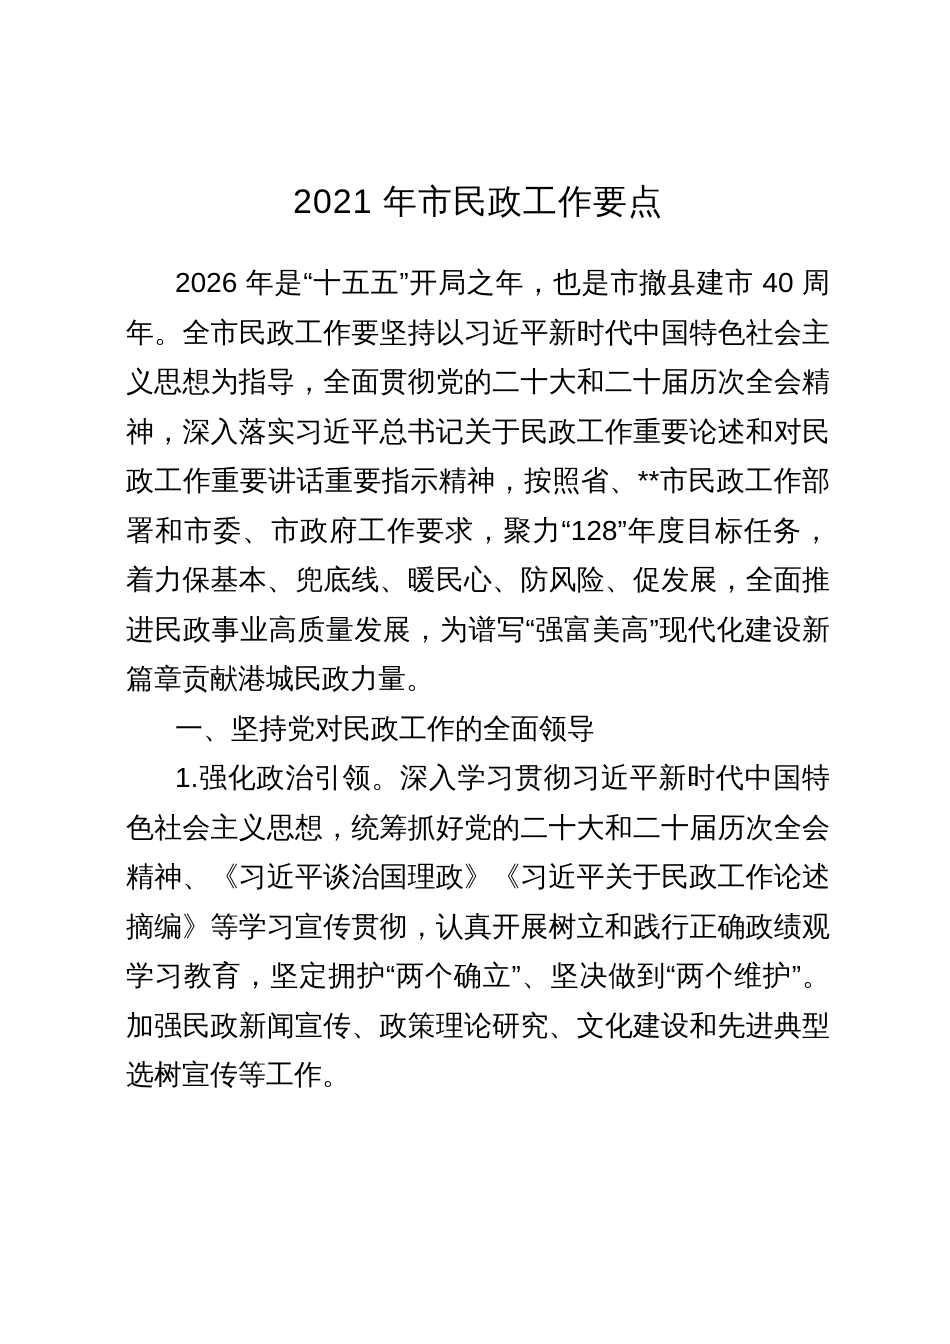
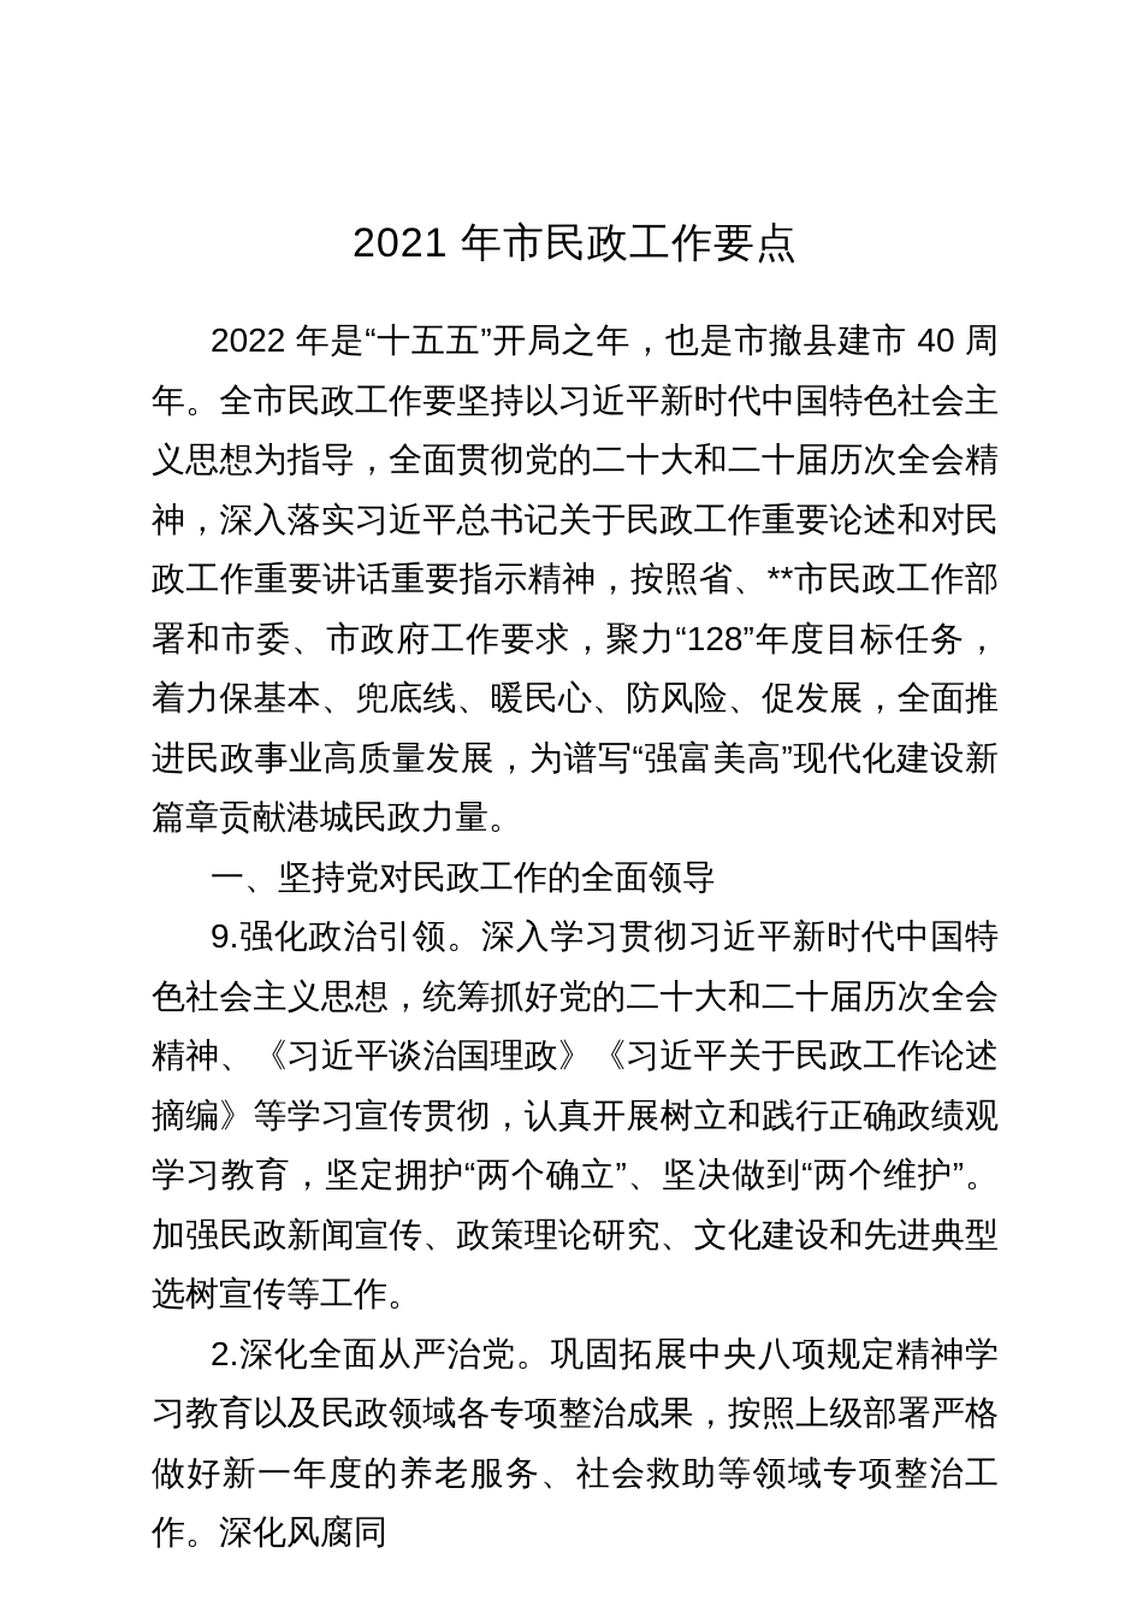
  2021 年市民政工作要点
- 2026 年是“十五五”开局之年，也是市撤县建市 40 周年。全市民政工作要坚持以习近平新时代中国特色社会主义思想为指导，全面贯彻党的二十大和二十届历次全会精神，深入落实习近平总书记关于民政工作重要论述和对民政工作重要讲话重要指示精神，按照省、**市民政工作部署和市委、市政府工作要求，聚力“128”年度目标任务，着力保基本、兜底线、暖民心、防风险、促发展，全面推进民政事业高质量发展，为谱写“强富美高”现代化建设新篇章贡献港城民政力量。
+ 2022 年是“十五五”开局之年，也是市撤县建市 40 周年。全市民政工作要坚持以习近平新时代中国特色社会主义思想为指导，全面贯彻党的二十大和二十届历次全会精神，深入落实习近平总书记关于民政工作重要论述和对民政工作重要讲话重要指示精神，按照省、**市民政工作部署和市委、市政府工作要求，聚力“128”年度目标任务，着力保基本、兜底线、暖民心、防风险、促发展，全面推进民政事业高质量发展，为谱写“强富美高”现代化建设新篇章贡献港城民政力量。
  一、坚持党对民政工作的全面领导
- 1.强化政治引领。深入学习贯彻习近平新时代中国特色社会主义思想，统筹抓好党的二十大和二十届历次全会精神、《习近平谈治国理政》《习近平关于民政工作论述摘编》等学习宣传贯彻，认真开展树立和践行正确政绩观学习教育，坚定拥护“两个确立”、坚决做到“两个维护”。加强民政新闻宣传、政策理论研究、文化建设和先进典型选树宣传等工作。
+ 9.强化政治引领。深入学习贯彻习近平新时代中国特色社会主义思想，统筹抓好党的二十大和二十届历次全会精神、《习近平谈治国理政》《习近平关于民政工作论述摘编》等学习宣传贯彻，认真开展树立和践行正确政绩观学习教育，坚定拥护“两个确立”、坚决做到“两个维护”。加强民政新闻宣传、政策理论研究、文化建设和先进典型选树宣传等工作。
+ 2.深化全面从严治党。巩固拓展中央八项规定精神学习教育以及民政领域各专项整治成果，按照上级部署严格做好新一年度的养老服务、社会救助等领域专项整治工作。深化风腐同
